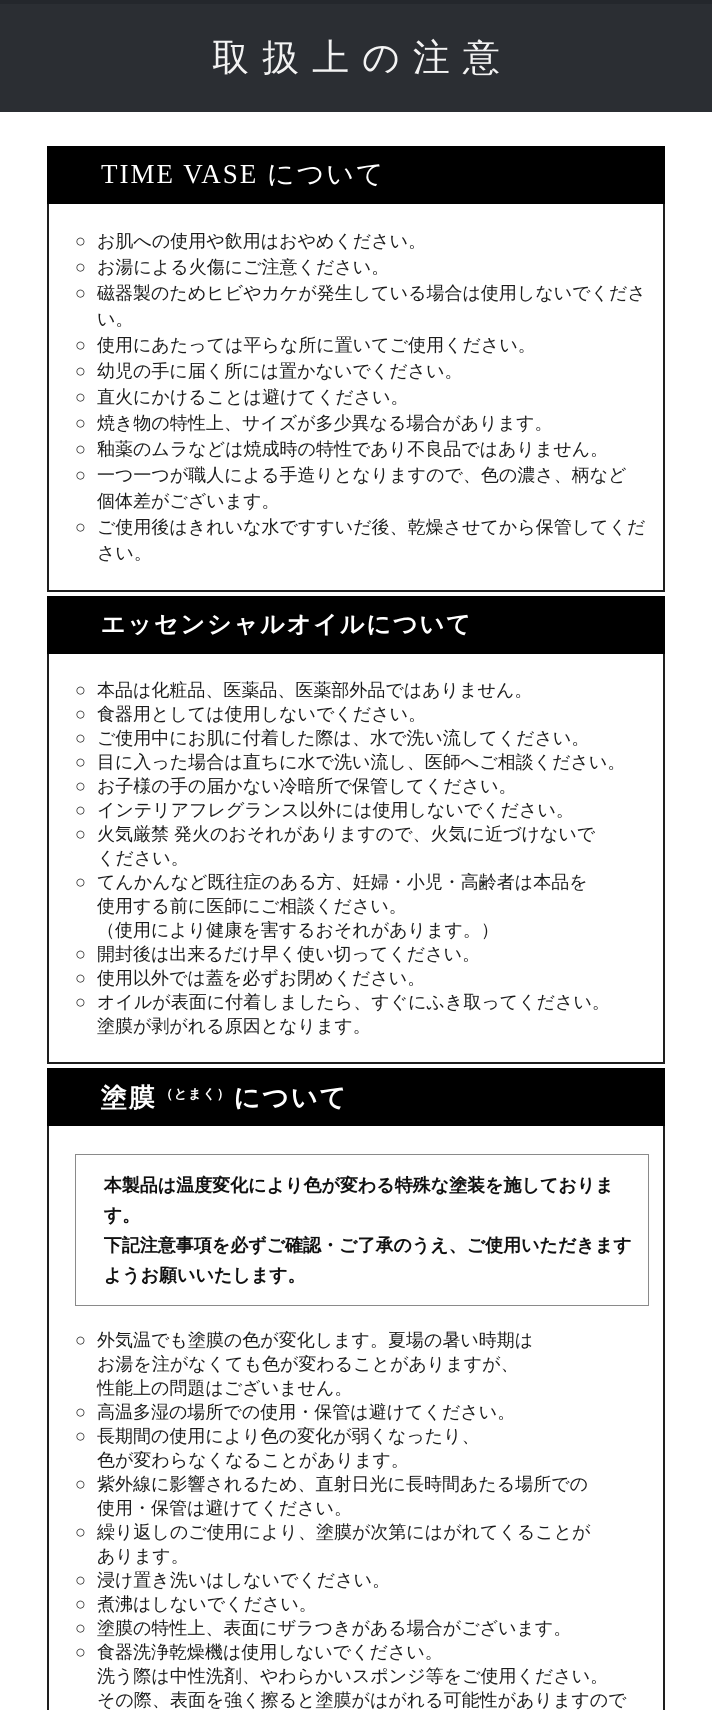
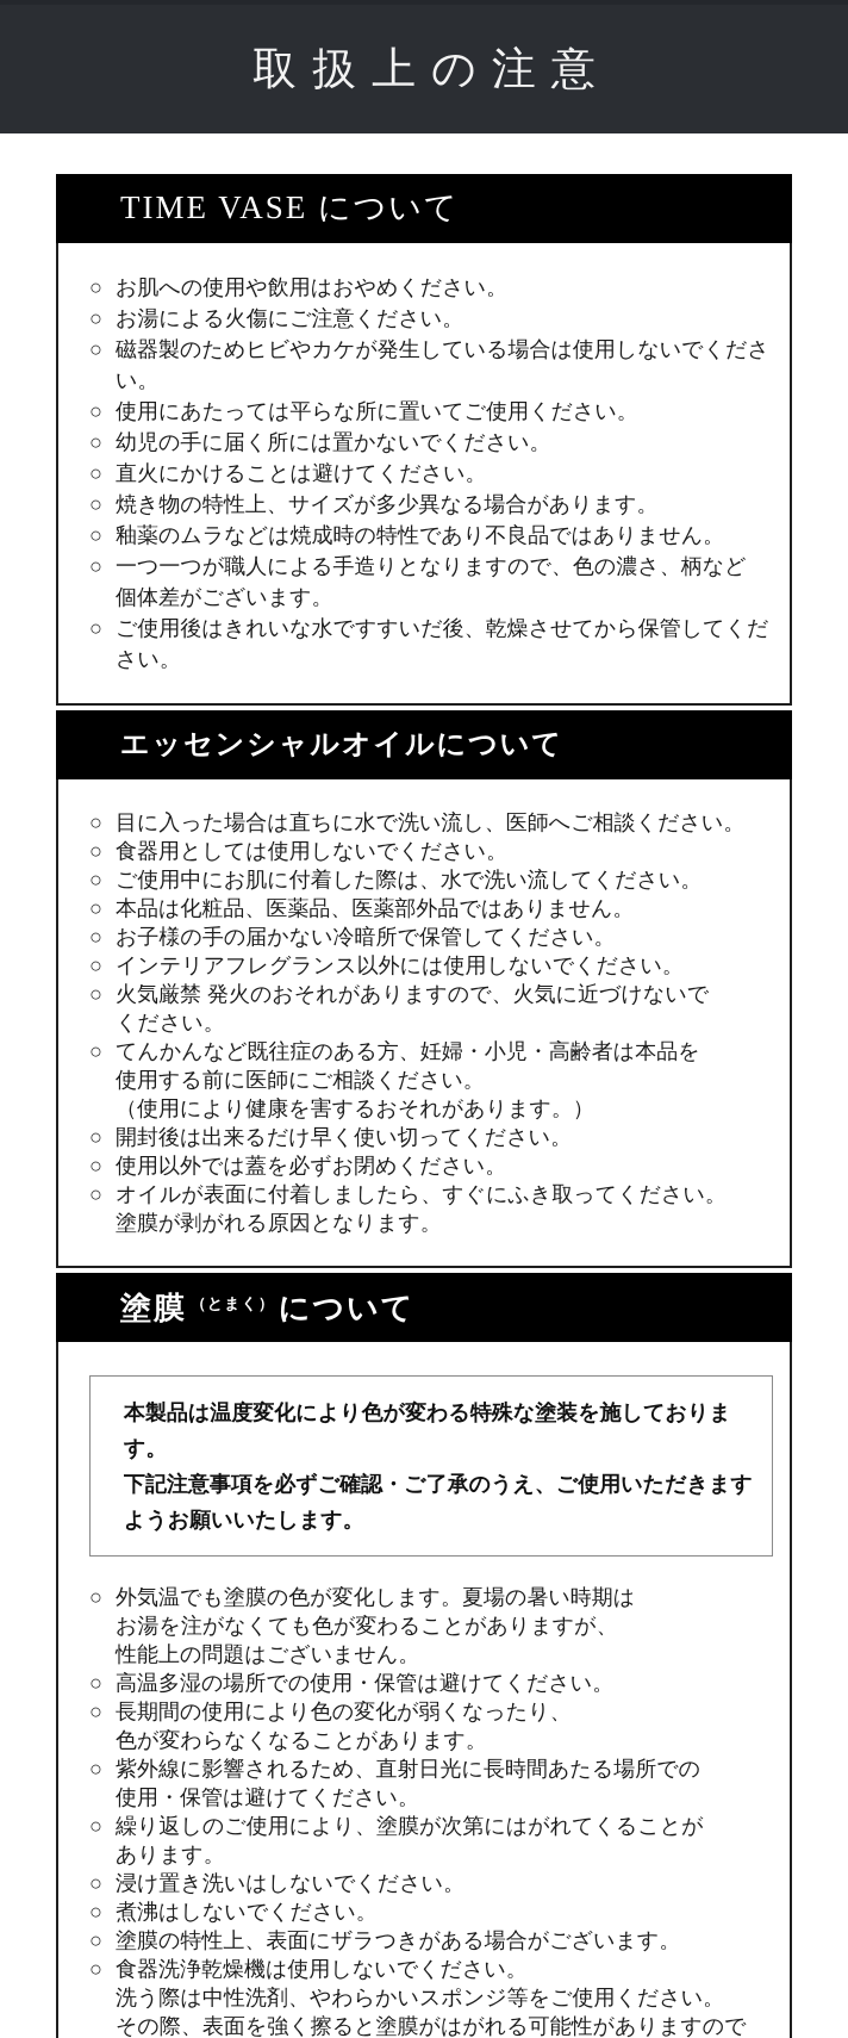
  取扱上の注意
  TIME VASE について
  ○
  お肌への使用や飲用はおやめください。
  ○
  お湯による火傷にご注意ください。
  ○
  磁器製のためヒビやカケが発生している場合は使用しないでください。
  ○
  使用にあたっては平らな所に置いてご使用ください。
  ○
  幼児の手に届く所には置かないでください。
  ○
  直火にかけることは避けてください。
  ○
  焼き物の特性上、サイズが多少異なる場合があります。
  ○
  釉薬のムラなどは焼成時の特性であり不良品ではありません。
  ○
  一つ一つが職人による手造りとなりますので、色の濃さ、柄など
  個体差がございます。
  ○
  ご使用後はきれいな水ですすいだ後、乾燥させてから保管してください。
  エッセンシャルオイルについて
  ○
- 本品は化粧品、医薬品、医薬部外品ではありません。
+ 目に入った場合は直ちに水で洗い流し、医師へご相談ください。
  ○
  食器用としては使用しないでください。
  ○
  ご使用中にお肌に付着した際は、水で洗い流してください。
  ○
- 目に入った場合は直ちに水で洗い流し、医師へご相談ください。
+ 本品は化粧品、医薬品、医薬部外品ではありません。
  ○
  お子様の手の届かない冷暗所で保管してください。
  ○
  インテリアフレグランス以外には使用しないでください。
  ○
  火気厳禁 発火のおそれがありますので、火気に近づけないで
  ください。
  ○
  てんかんなど既往症のある方、妊婦・小児・高齢者は本品を
  使用する前に医師にご相談ください。
  （使用により健康を害するおそれがあります。）
  ○
  開封後は出来るだけ早く使い切ってください。
  ○
  使用以外では蓋を必ずお閉めください。
  ○
  オイルが表面に付着しましたら、すぐにふき取ってください。
  塗膜が剥がれる原因となります。
  塗膜
  （とまく）
  について
  本製品は温度変化により色が変わる特殊な塗装を施しております。
  下記注意事項を必ずご確認・ご了承のうえ、ご使用いただきます
  ようお願いいたします。
  ○
  外気温でも塗膜の色が変化します。夏場の暑い時期は
  お湯を注がなくても色が変わることがありますが、
  性能上の問題はございません。
  ○
  高温多湿の場所での使用・保管は避けてください。
  ○
  長期間の使用により色の変化が弱くなったり、
  色が変わらなくなることがあります。
  ○
  紫外線に影響されるため、直射日光に長時間あたる場所での
  使用・保管は避けてください。
  ○
  繰り返しのご使用により、塗膜が次第にはがれてくることが
  あります。
  ○
  浸け置き洗いはしないでください。
  ○
  煮沸はしないでください。
  ○
  塗膜の特性上、表面にザラつきがある場合がございます。
  ○
  食器洗浄乾燥機は使用しないでください。
  洗う際は中性洗剤、やわらかいスポンジ等をご使用ください。
  その際、表面を強く擦ると塗膜がはがれる可能性がありますので
